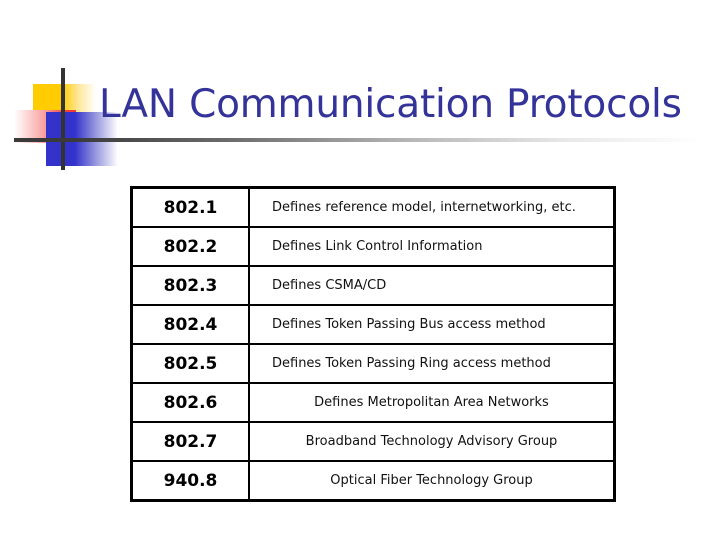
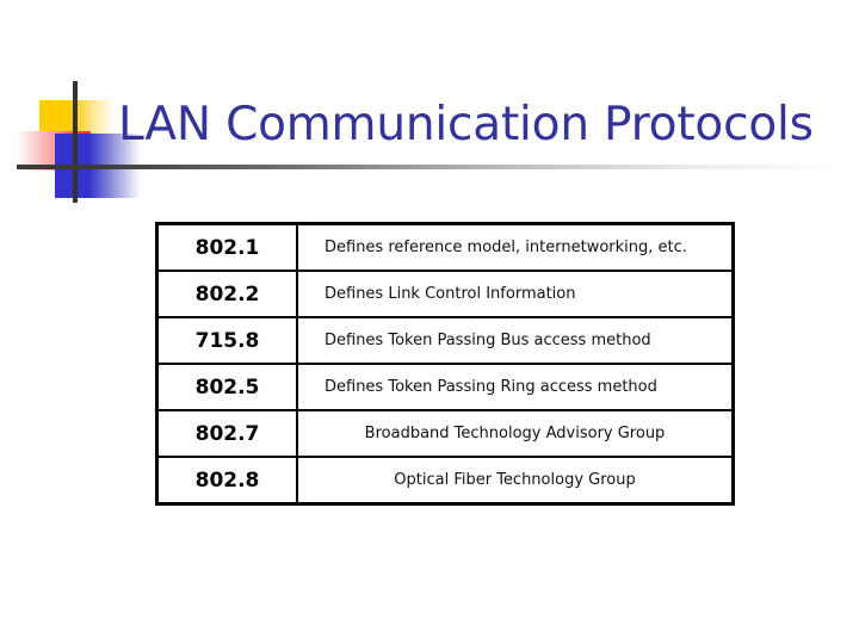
  LAN Communication Protocols
  802.1	Defines reference model, internetworking, etc.
  802.2	Defines Link Control Information
- 802.3	Defines CSMA/CD
- 802.4	Defines Token Passing Bus access method
+ 715.8	Defines Token Passing Bus access method
  802.5	Defines Token Passing Ring access method
- 802.6	Defines Metropolitan Area Networks
  802.7	Broadband Technology Advisory Group
- 940.8	Optical Fiber Technology Group
+ 802.8	Optical Fiber Technology Group
